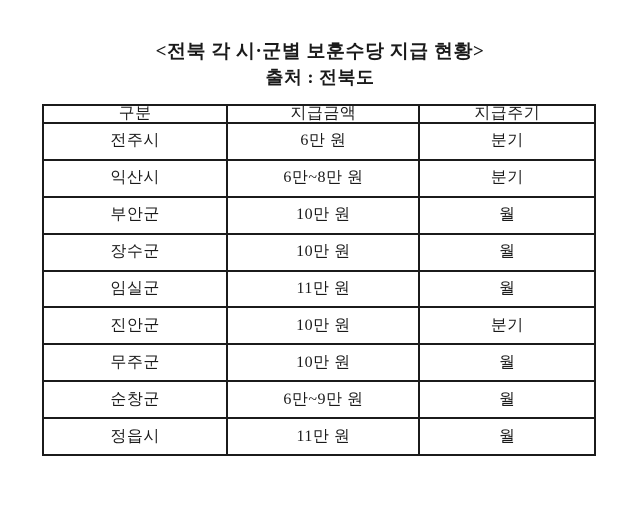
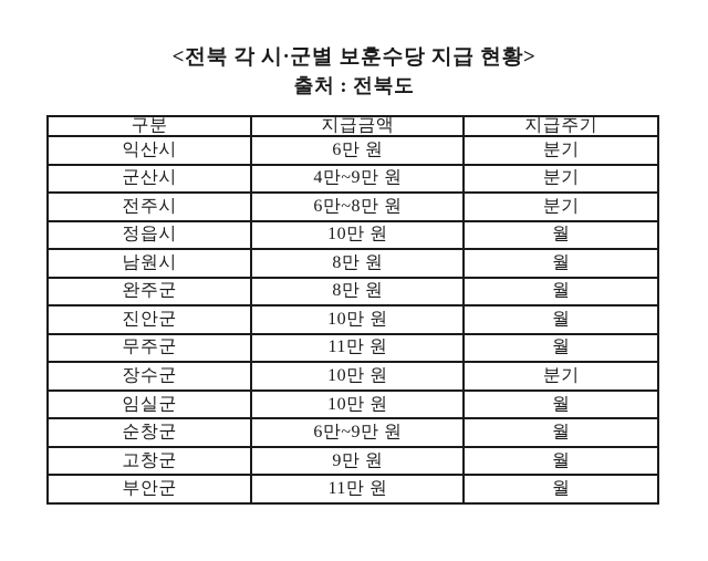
  <전북 각 시·군별 보훈수당 지급 현황>
  출처 : 전북도
  구분	지급금액	지급주기
- 전주시	6만 원	분기
+ 익산시	6만 원	분기
+ 군산시	4만~9만 원	분기
- 익산시	6만~8만 원	분기
+ 전주시	6만~8만 원	분기
- 부안군	10만 원	월
+ 정읍시	10만 원	월
+ 남원시	8만 원	월
+ 완주군	8만 원	월
- 장수군	10만 원	월
+ 진안군	10만 원	월
- 임실군	11만 원	월
+ 무주군	11만 원	월
- 진안군	10만 원	분기
+ 장수군	10만 원	분기
- 무주군	10만 원	월
+ 임실군	10만 원	월
  순창군	6만~9만 원	월
+ 고창군	9만 원	월
- 정읍시	11만 원	월
+ 부안군	11만 원	월
